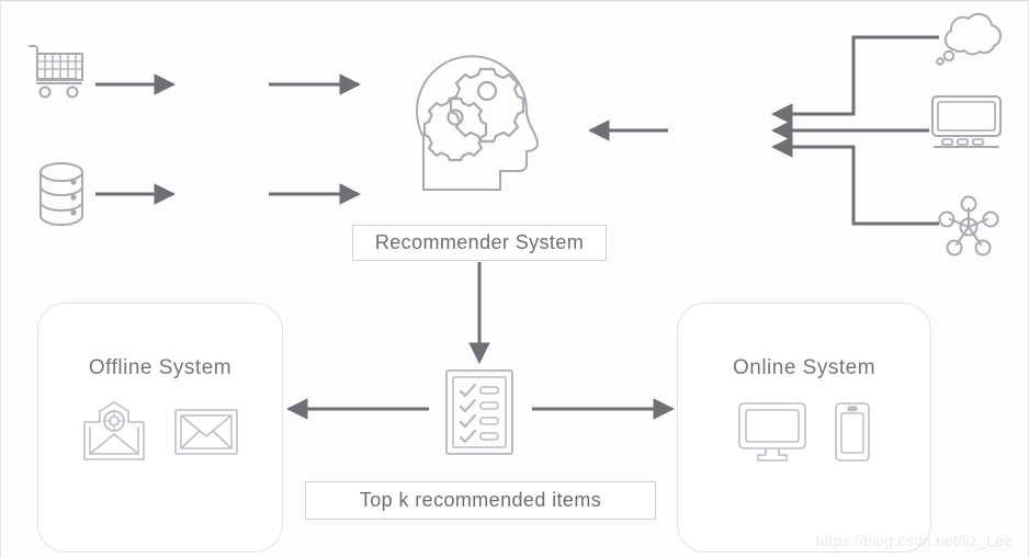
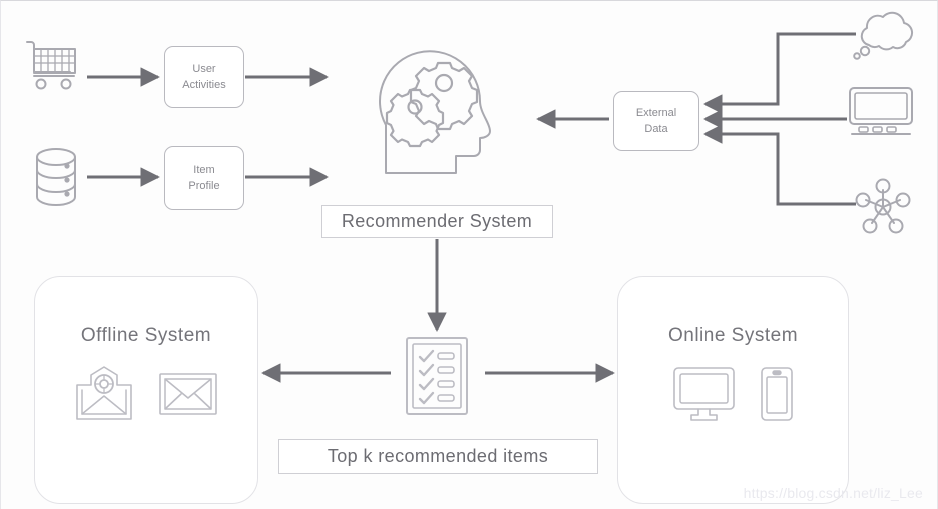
+ User
+ Activities
+ Item
+ Profile
+ External
+ Data
  Recommender System
  Top k recommended items
  Offline System
  Online System
  https://blog.csdn.net/liz_Lee
